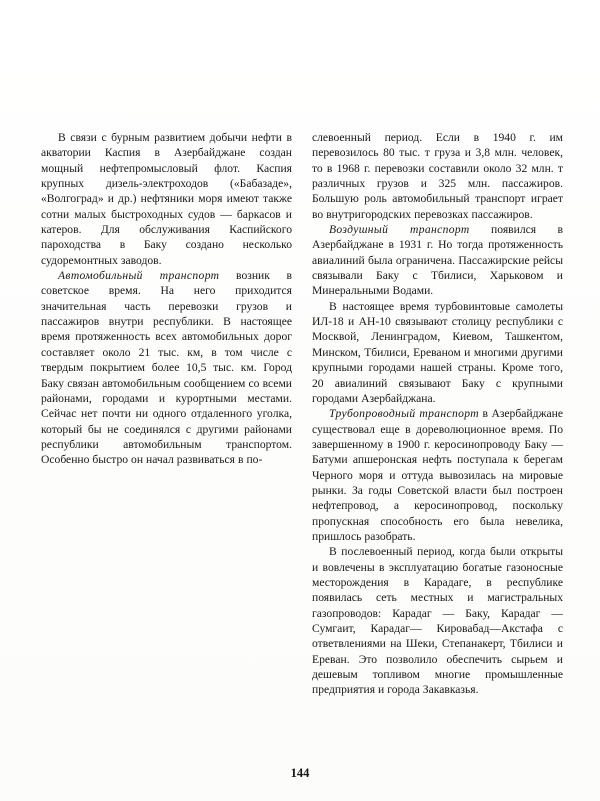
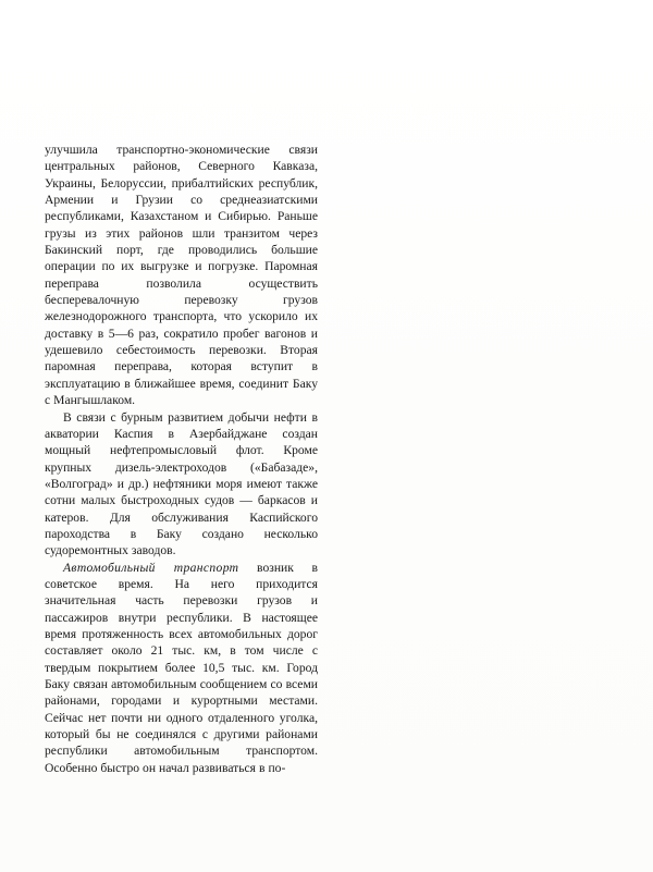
+ улучшила транспортно-экономические связи центральных районов, Северного Кавказа, Украины, Белоруссии, прибалтийских республик, Армении и Грузии со среднеазиатскими республиками, Казахстаном и Сибирью. Раньше грузы из этих районов шли транзитом через Бакинский порт, где проводились большие операции по их выгрузке и погрузке. Паромная переправа позволила осуществить бесперевалочную перевозку грузов железнодорожного транспорта, что ускорило их доставку в 5—6 раз, сократило пробег вагонов и удешевило себестоимость перевозки. Вторая паромная переправа, которая вступит в эксплуатацию в ближайшее время, соединит Баку с Мангышлаком.
- В связи с бурным развитием добычи нефти в акватории Каспия в Азербайджане создан мощный нефтепромысловый флот. Каспия крупных дизель-электроходов («Бабазаде», «Волгоград» и др.) нефтяники моря имеют также сотни малых быстроходных судов — баркасов и катеров. Для обслуживания Каспийского пароходства в Баку создано несколько судоремонтных заводов.
+ В связи с бурным развитием добычи нефти в акватории Каспия в Азербайджане создан мощный нефтепромысловый флот. Кроме крупных дизель-электроходов («Бабазаде», «Волгоград» и др.) нефтяники моря имеют также сотни малых быстроходных судов — баркасов и катеров. Для обслуживания Каспийского пароходства в Баку создано несколько судоремонтных заводов.
  Автомобильный транспорт возник в советское время. На него приходится значительная часть перевозки грузов и пассажиров внутри республики. В настоящее время протяженность всех автомобильных дорог составляет около 21 тыс. км, в том числе с твердым покрытием более 10,5 тыс. км. Город Баку связан автомобильным сообщением со всеми районами, городами и курортными местами. Сейчас нет почти ни одного отдаленного уголка, который бы не соединялся с другими районами республики автомобильным транспортом. Особенно быстро он начал развиваться в по-
- слевоенный период. Если в 1940 г. им перевозилось 80 тыс. т груза и 3,8 млн. человек, то в 1968 г. перевозки составили около 32 млн. т различных грузов и 325 млн. пассажиров. Большую роль автомобильный транспорт играет во внутригородских перевозках пассажиров.
- Воздушный транспорт появился в Азербайджане в 1931 г. Но тогда протяженность авиалиний была ограничена. Пассажирские рейсы связывали Баку с Тбилиси, Харьковом и Минеральными Водами.
- В настоящее время турбовинтовые самолеты ИЛ-18 и АН-10 связывают столицу республики с Москвой, Ленинградом, Киевом, Ташкентом, Минском, Тбилиси, Ереваном и многими другими крупными городами нашей страны. Кроме того, 20 авиалиний связывают Баку с крупными городами Азербайджана.
- Трубопроводный транспорт в Азербайджане существовал еще в дореволюционное время. По завершенному в 1900 г. керосинопроводу Баку — Батуми апшеронская нефть поступала к берегам Черного моря и оттуда вывозилась на мировые рынки. За годы Советской власти был построен нефтепровод, а керосинопровод, поскольку пропускная способность его была невелика, пришлось разобрать.
- В послевоенный период, когда были открыты и вовлечены в эксплуатацию богатые газоносные месторождения в Карадаге, в республике появилась сеть местных и магистральных газопроводов: Карадаг — Баку, Карадаг — Сумгаит, Карадаг— Кировабад—Акстафа с ответвлениями на Шеки, Степанакерт, Тбилиси и Ереван. Это позволило обеспечить сырьем и дешевым топливом многие промышленные предприятия и города Закавказья.
- 144
